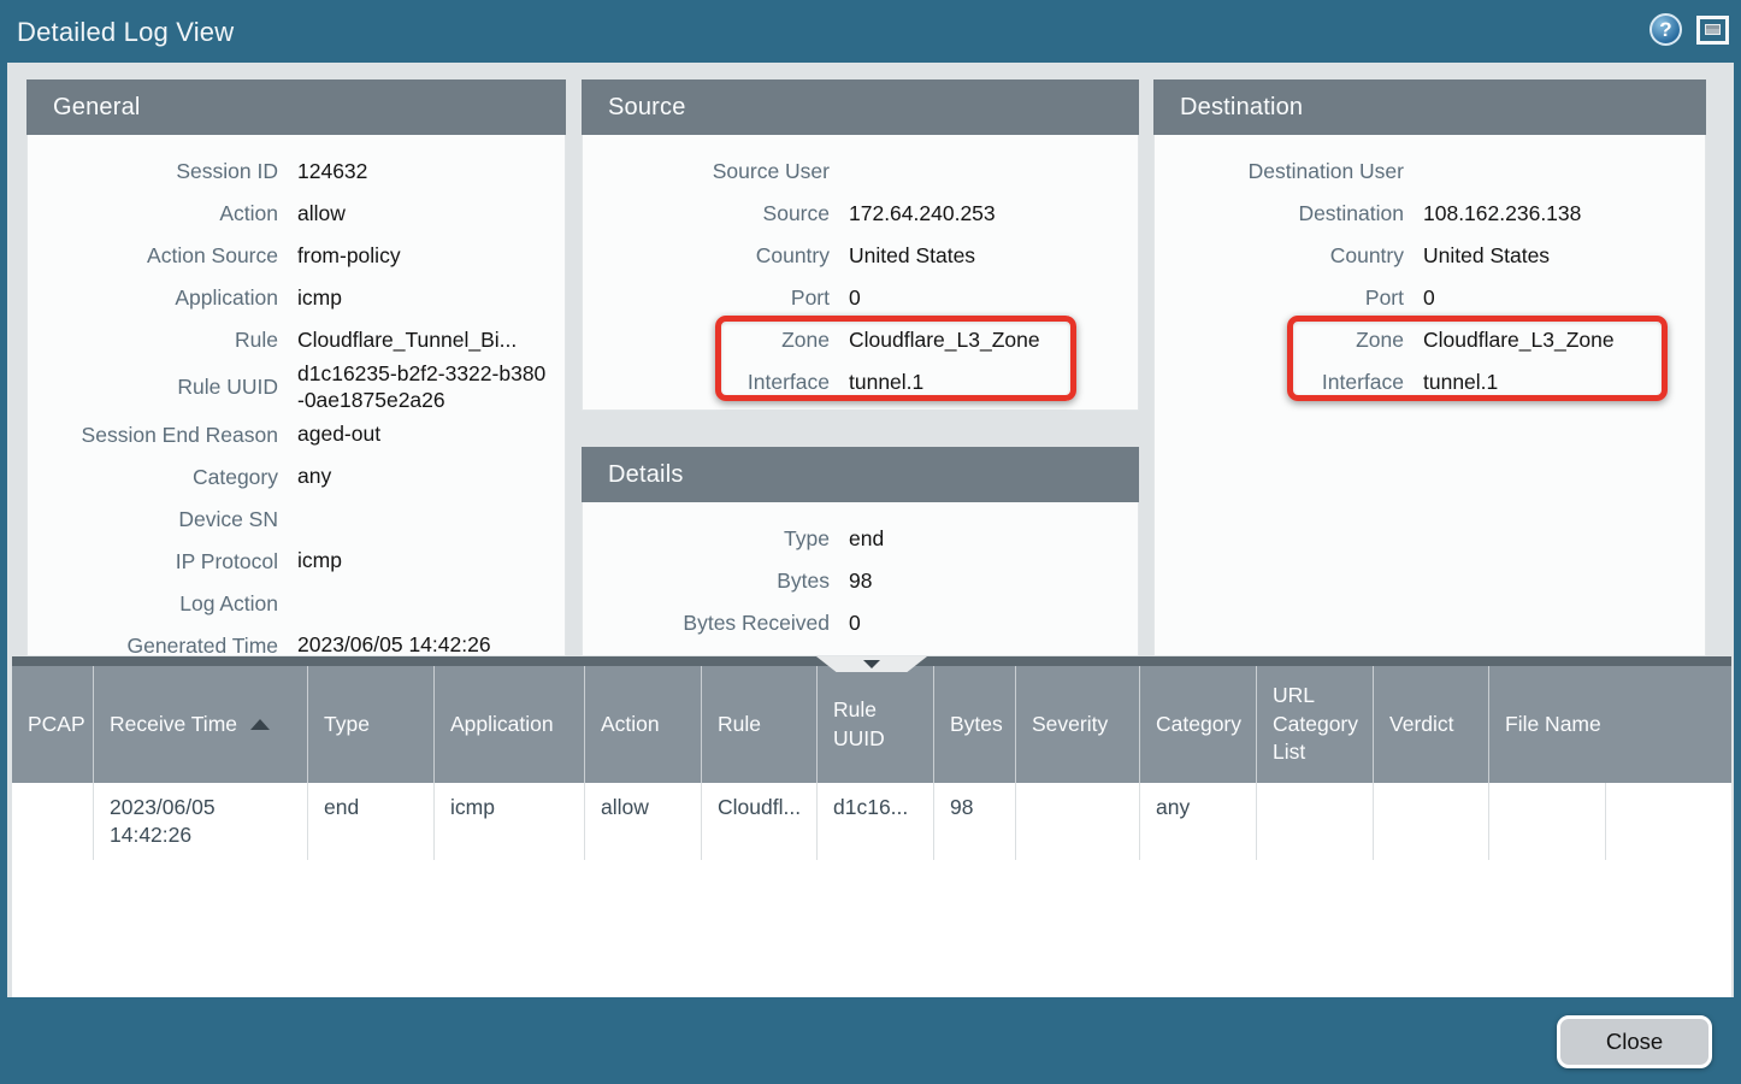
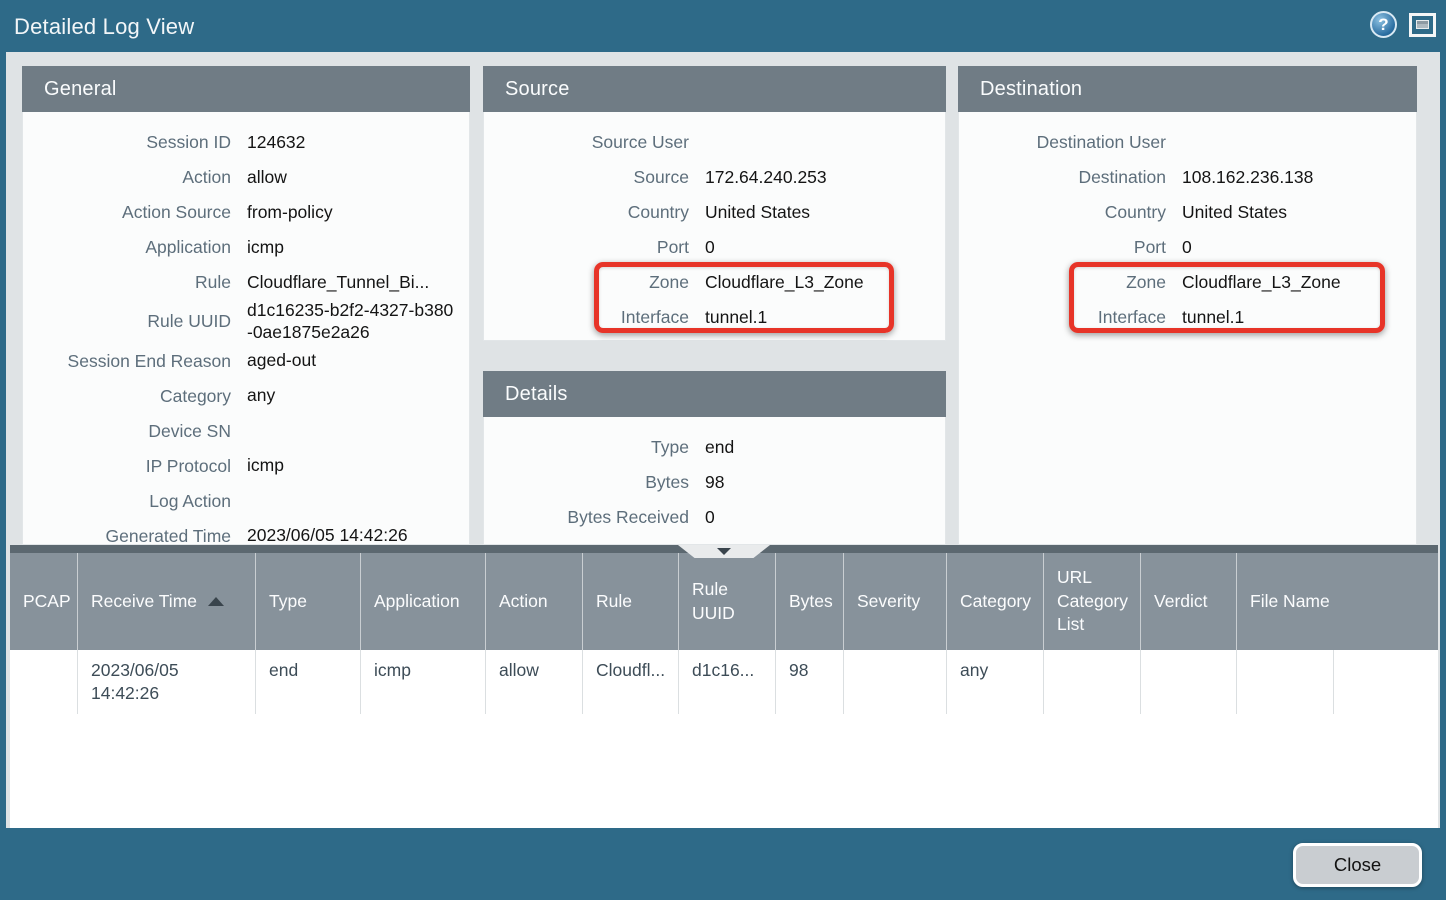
  Detailed Log View
  ?
  General
  Session ID
  124632
  Action
  allow
  Action Source
  from-policy
  Application
  icmp
  Rule
  Cloudflare_Tunnel_Bi...
  Rule UUID
- d1c16235-b2f2-3322-b380-0ae1875e2a26
+ d1c16235-b2f2-4327-b380-0ae1875e2a26
  Session End Reason
  aged-out
  Category
  any
  Device SN
  IP Protocol
  icmp
  Log Action
  Generated Time
  2023/06/05 14:42:26
  Source
  Source User
  Source
  172.64.240.253
  Country
  United States
  Port
  0
  Zone
  Cloudflare_L3_Zone
  Interface
  tunnel.1
  Details
  Type
  end
  Bytes
  98
  Bytes Received
  0
  Destination
  Destination User
  Destination
  108.162.236.138
  Country
  United States
  Port
  0
  Zone
  Cloudflare_L3_Zone
  Interface
  tunnel.1
  PCAP
  Receive Time
  Type
  Application
  Action
  Rule
  Rule UUID
  Bytes
  Severity
  Category
  URL Category List
  Verdict
  File Name
  2023/06/05 14:42:26
  end
  icmp
  allow
  Cloudfl...
  d1c16...
  98
  any
  Close
